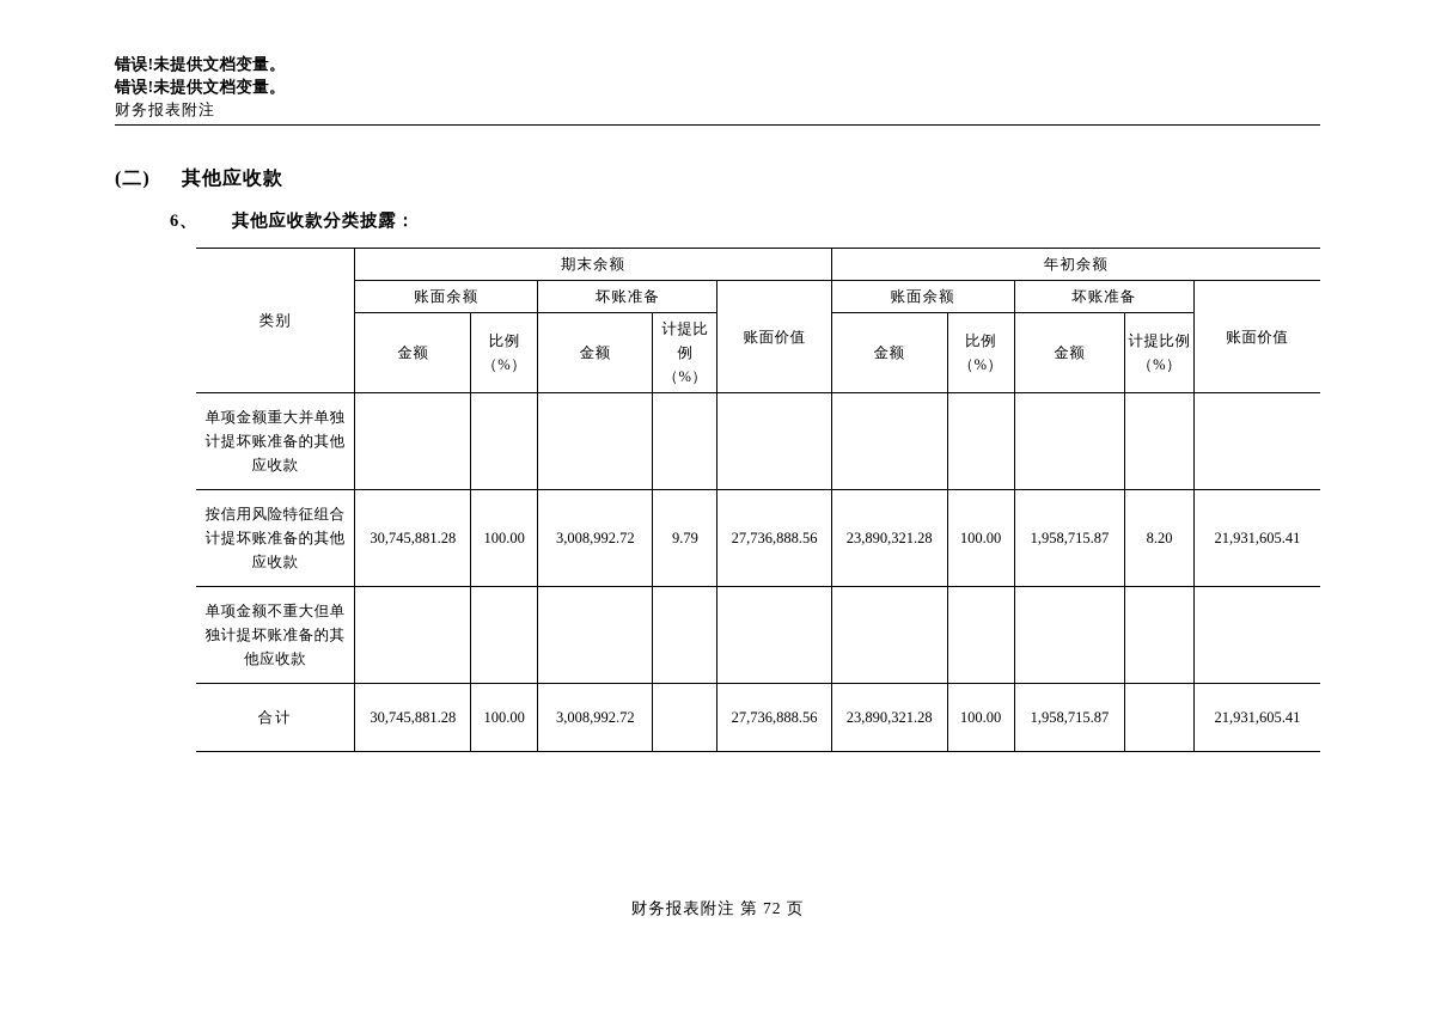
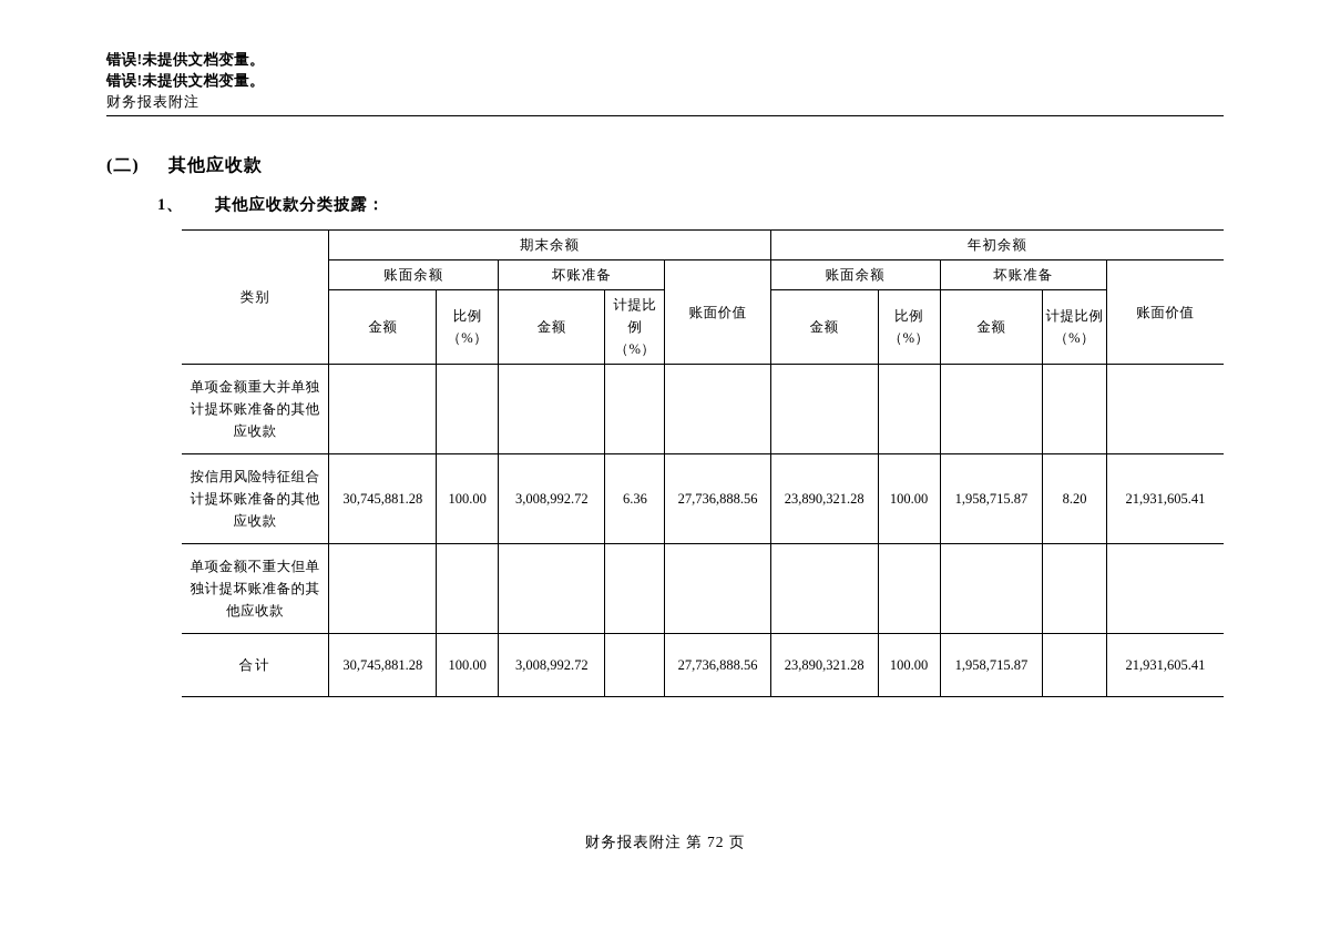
  错误!未提供文档变量。
  错误!未提供文档变量。
  财务报表附注
  (二) 其他应收款
- 6、 其他应收款分类披露：
+ 1、 其他应收款分类披露：
  类别	期末余额	年初余额
  账面余额	坏账准备	账面价值	账面余额	坏账准备	账面价值
  金额	比例 （%）	金额	计提比例 （%）	金额	比例 （%）	金额	计提比例（%）
  单项金额重大并单独计提坏账准备的其他应收款
- 按信用风险特征组合计提坏账准备的其他应收款	30,745,881.28	100.00	3,008,992.72	9.79	27,736,888.56	23,890,321.28	100.00	1,958,715.87	8.20	21,931,605.41
+ 按信用风险特征组合计提坏账准备的其他应收款	30,745,881.28	100.00	3,008,992.72	6.36	27,736,888.56	23,890,321.28	100.00	1,958,715.87	8.20	21,931,605.41
  单项金额不重大但单独计提坏账准备的其他应收款
  合计	30,745,881.28	100.00	3,008,992.72		27,736,888.56	23,890,321.28	100.00	1,958,715.87		21,931,605.41
  财务报表附注 第 72 页
